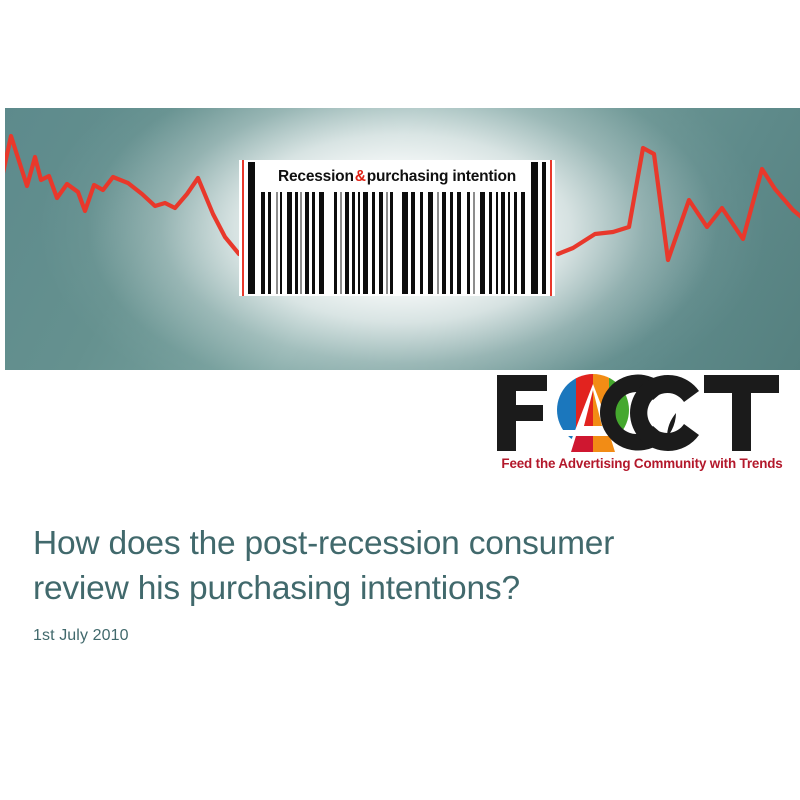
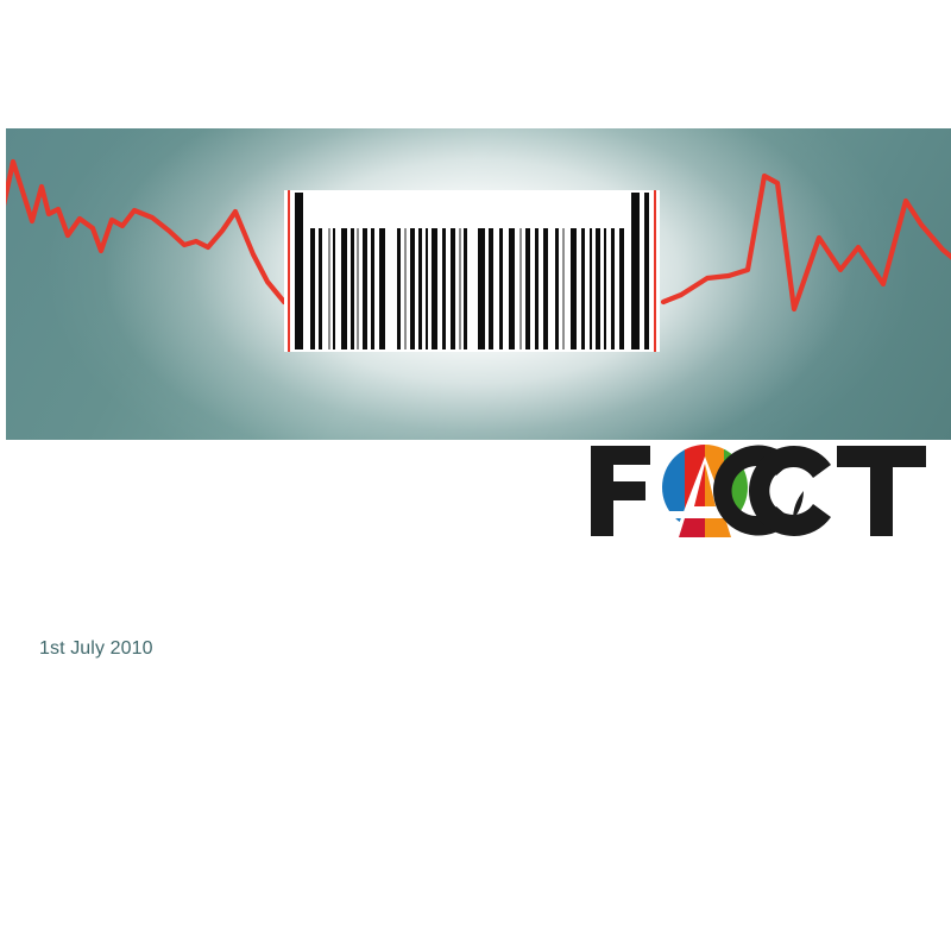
- Recession
- &
- purchasing intention
- Feed the Advertising Community with Trends
- How does the post-recession consumer
- review his purchasing intentions?
  1st July 2010
